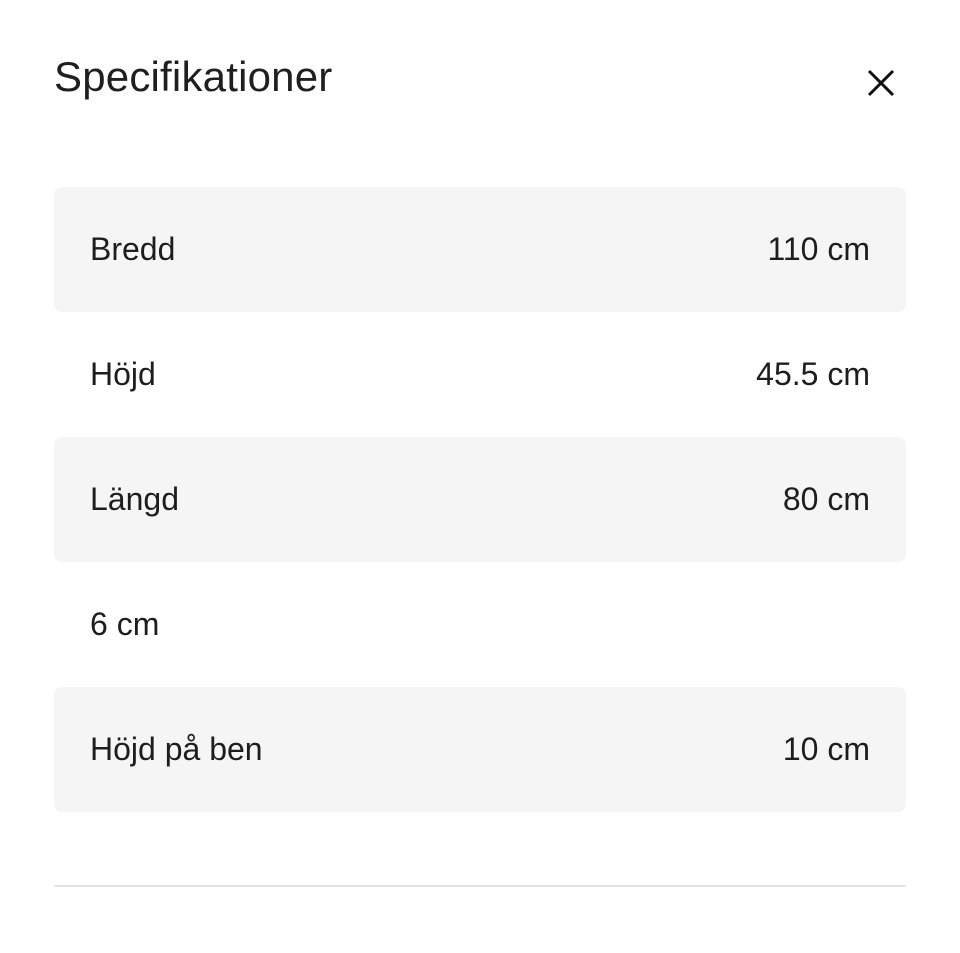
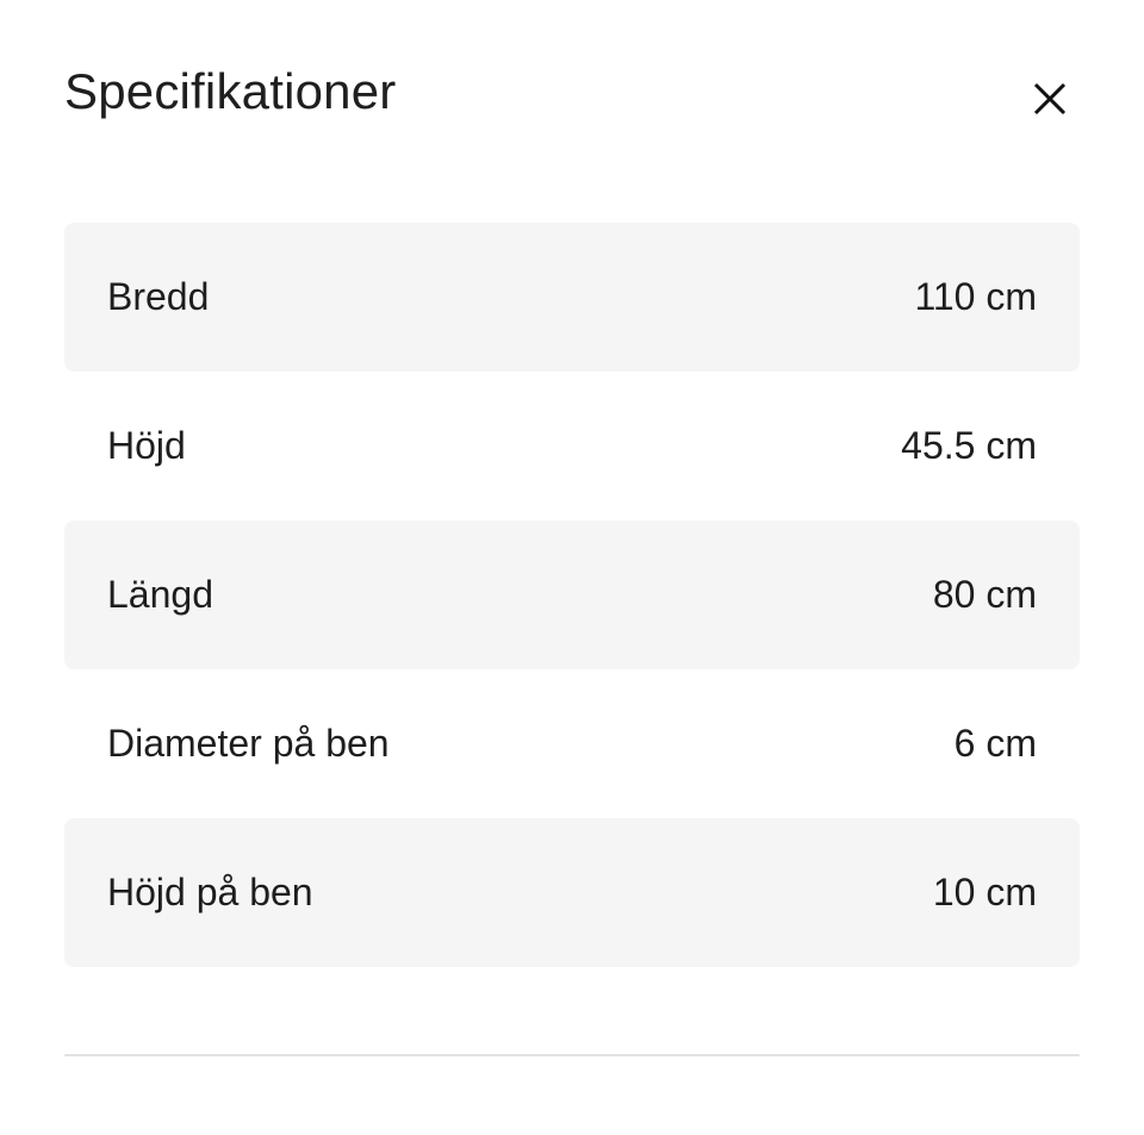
  Specifikationer
  Bredd
  110 cm
  Höjd
  45.5 cm
  Längd
  80 cm
+ Diameter på ben
  6 cm
  Höjd på ben
  10 cm
